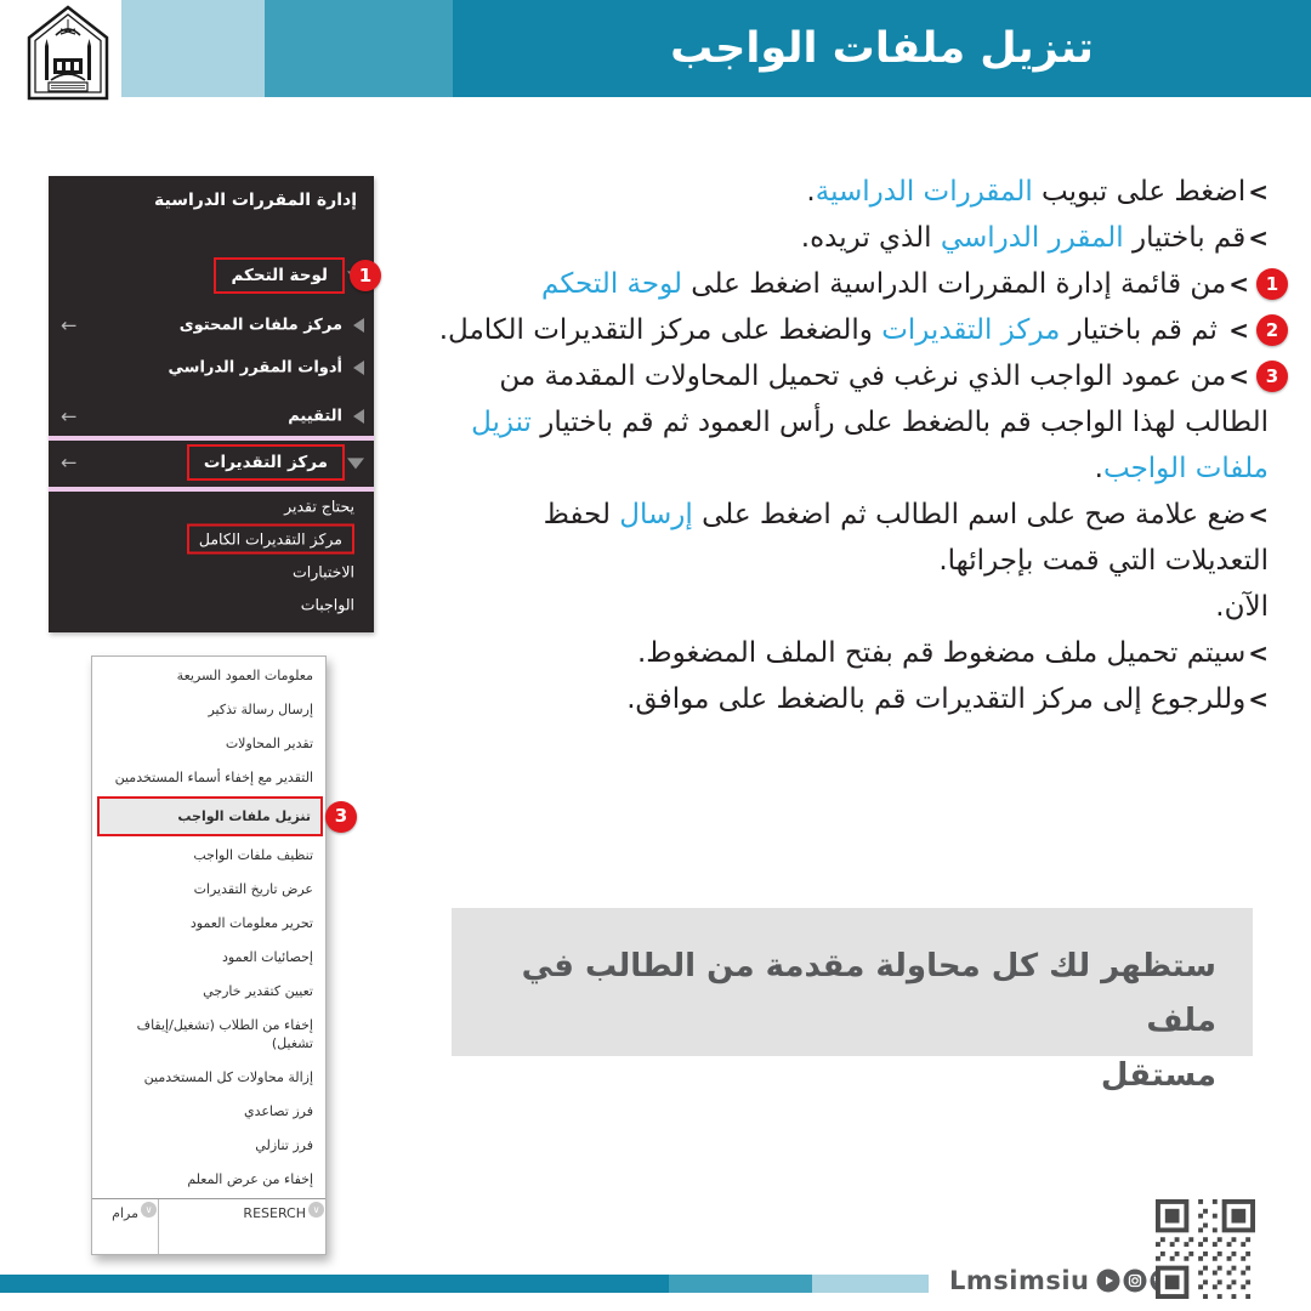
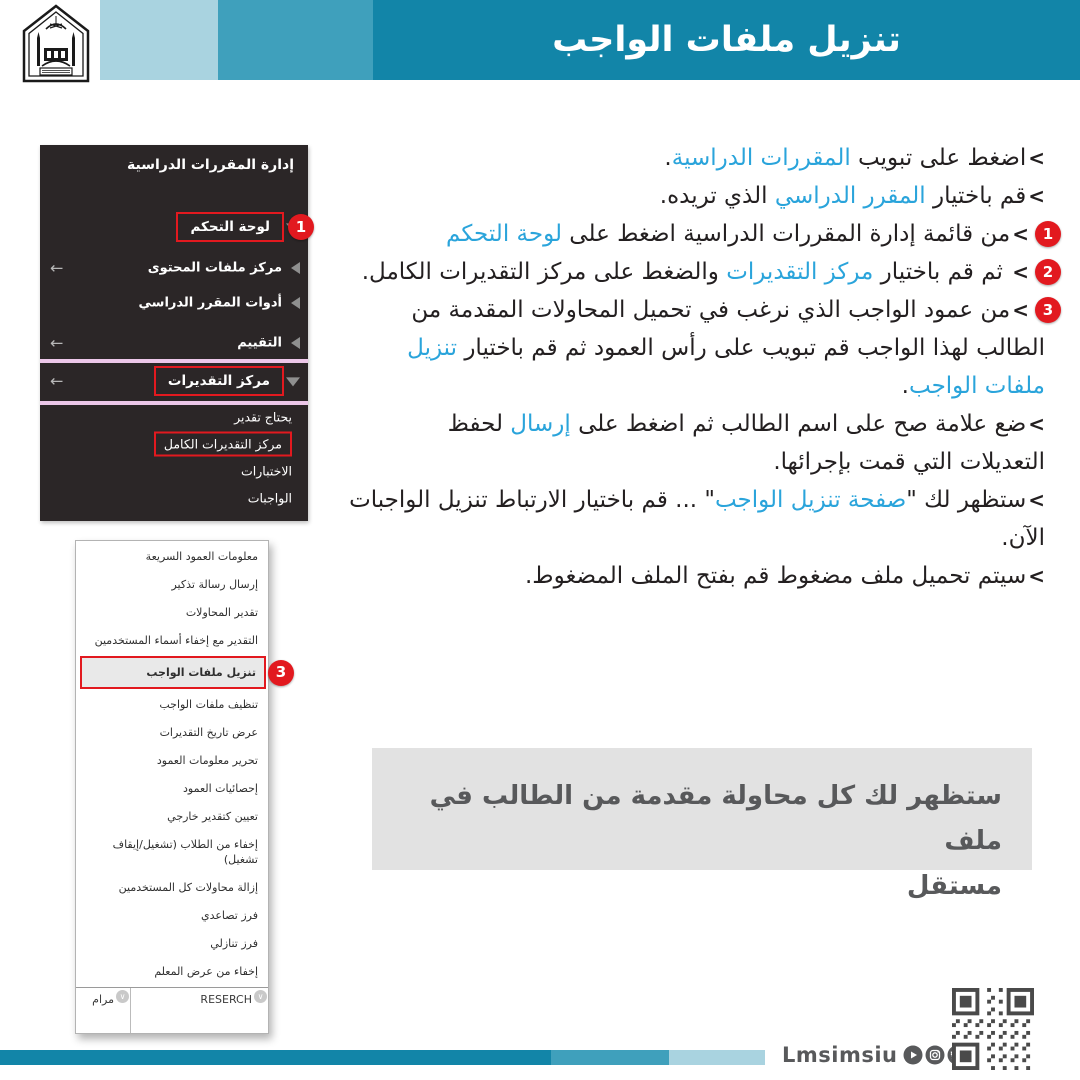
  تنزيل ملفات الواجب
  إدارة المقررات الدراسية
  لوحة التحكم
  1
  ←
  مركز ملفات المحتوى
  أدوات المقرر الدراسي
  ←
  التقييم
  ←
  مركز التقديرات
  يحتاج تقدير
  مركز التقديرات الكامل
  الاختبارات
  الواجبات
  معلومات العمود السريعة
  إرسال رسالة تذكير
  تقدير المحاولات
  التقدير مع إخفاء أسماء المستخدمين
  تنزيل ملفات الواجب
  3
  تنظيف ملفات الواجب
  عرض تاريخ التقديرات
  تحرير معلومات العمود
  إحصائيات العمود
  تعيين كتقدير خارجي
  إخفاء من الطلاب (تشغيل/إيقاف
  تشغيل)
  إزالة محاولات كل المستخدمين
  فرز تصاعدي
  فرز تنازلي
  إخفاء من عرض المعلم
  مرام
  ∨
  RESERCH
  ∨
  <اضغط على تبويب المقررات الدراسية.
  <قم باختيار المقرر الدراسي الذي تريده.
  1
  <من قائمة إدارة المقررات الدراسية اضغط على لوحة التحكم
  2
  < ثم قم باختيار مركز التقديرات والضغط على مركز التقديرات الكامل.
  3
  <من عمود الواجب الذي نرغب في تحميل المحاولات المقدمة من
- الطالب لهذا الواجب قم بالضغط على رأس العمود ثم قم باختيار تنزيل
+ الطالب لهذا الواجب قم تبويب على رأس العمود ثم قم باختيار تنزيل
  ملفات الواجب.
  <ضع علامة صح على اسم الطالب ثم اضغط على إرسال لحفظ
  التعديلات التي قمت بإجرائها.
+ <ستظهر لك "صفحة تنزيل الواجب" ... قم باختيار الارتباط تنزيل الواجبات
  الآن.
  <سيتم تحميل ملف مضغوط قم بفتح الملف المضغوط.
- <وللرجوع إلى مركز التقديرات قم بالضغط على موافق.
  ستظهر لك كل محاولة مقدمة من الطالب في ملف
  مستقل
  Lmsimsiu
